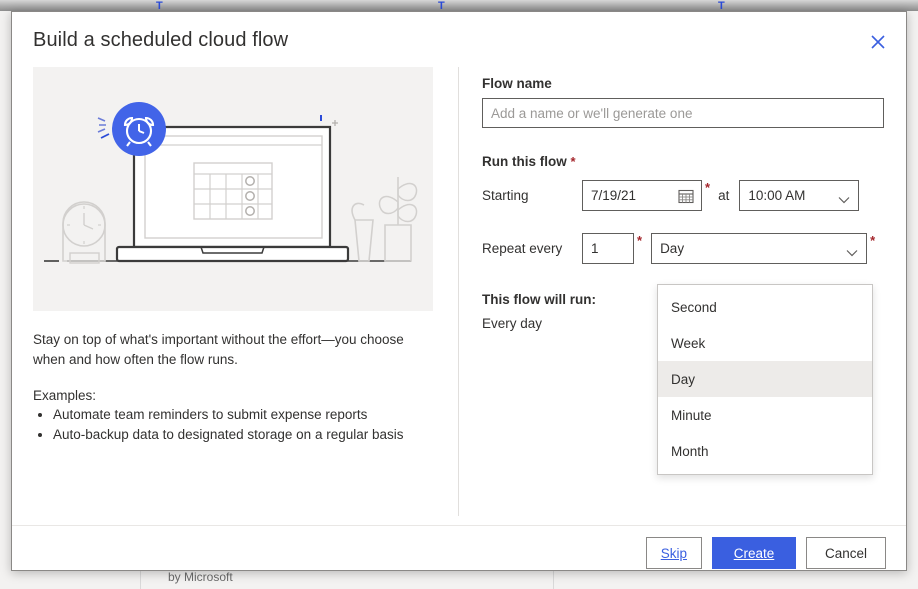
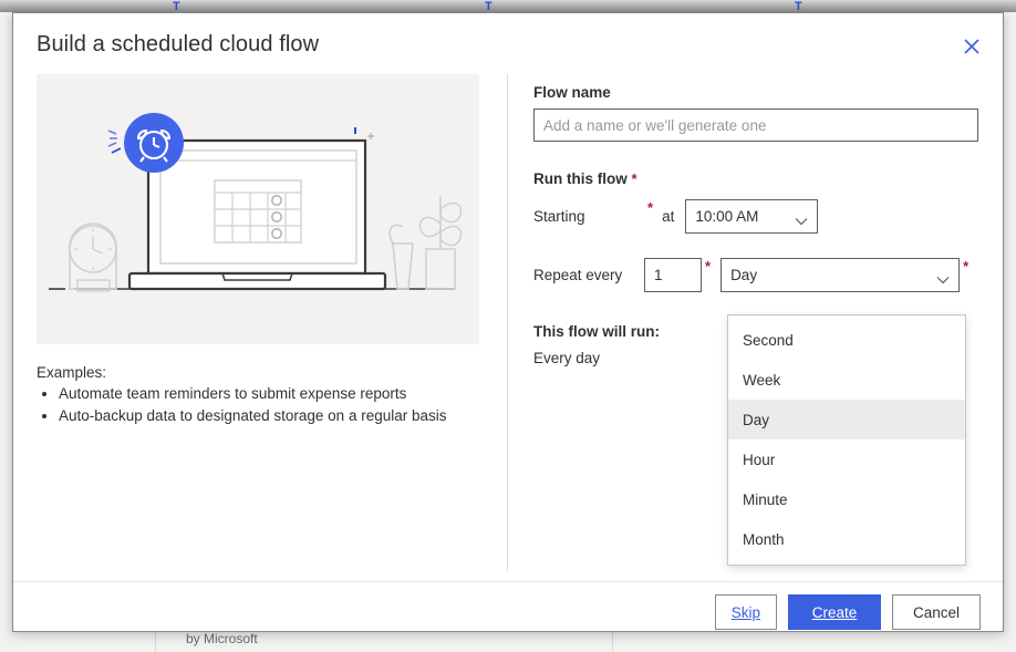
  T
  T
  T
  by Microsoft
  Build a scheduled cloud flow
- Stay on top of what's important without the effort—you choose when and how often the flow runs.
  Examples:
  Automate team reminders to submit expense reports
  Auto-backup data to designated storage on a regular basis
  Flow name
  Add a name or we'll generate one
  Run this flow *
  Starting
- 7/19/21
  *
  at
  10:00 AM
  Repeat every
  1
  *
  Day
  *
  This flow will run:
  Every day
  Second
  Week
  Day
+ Hour
  Minute
  Month
  Skip
  Create
  Cancel
